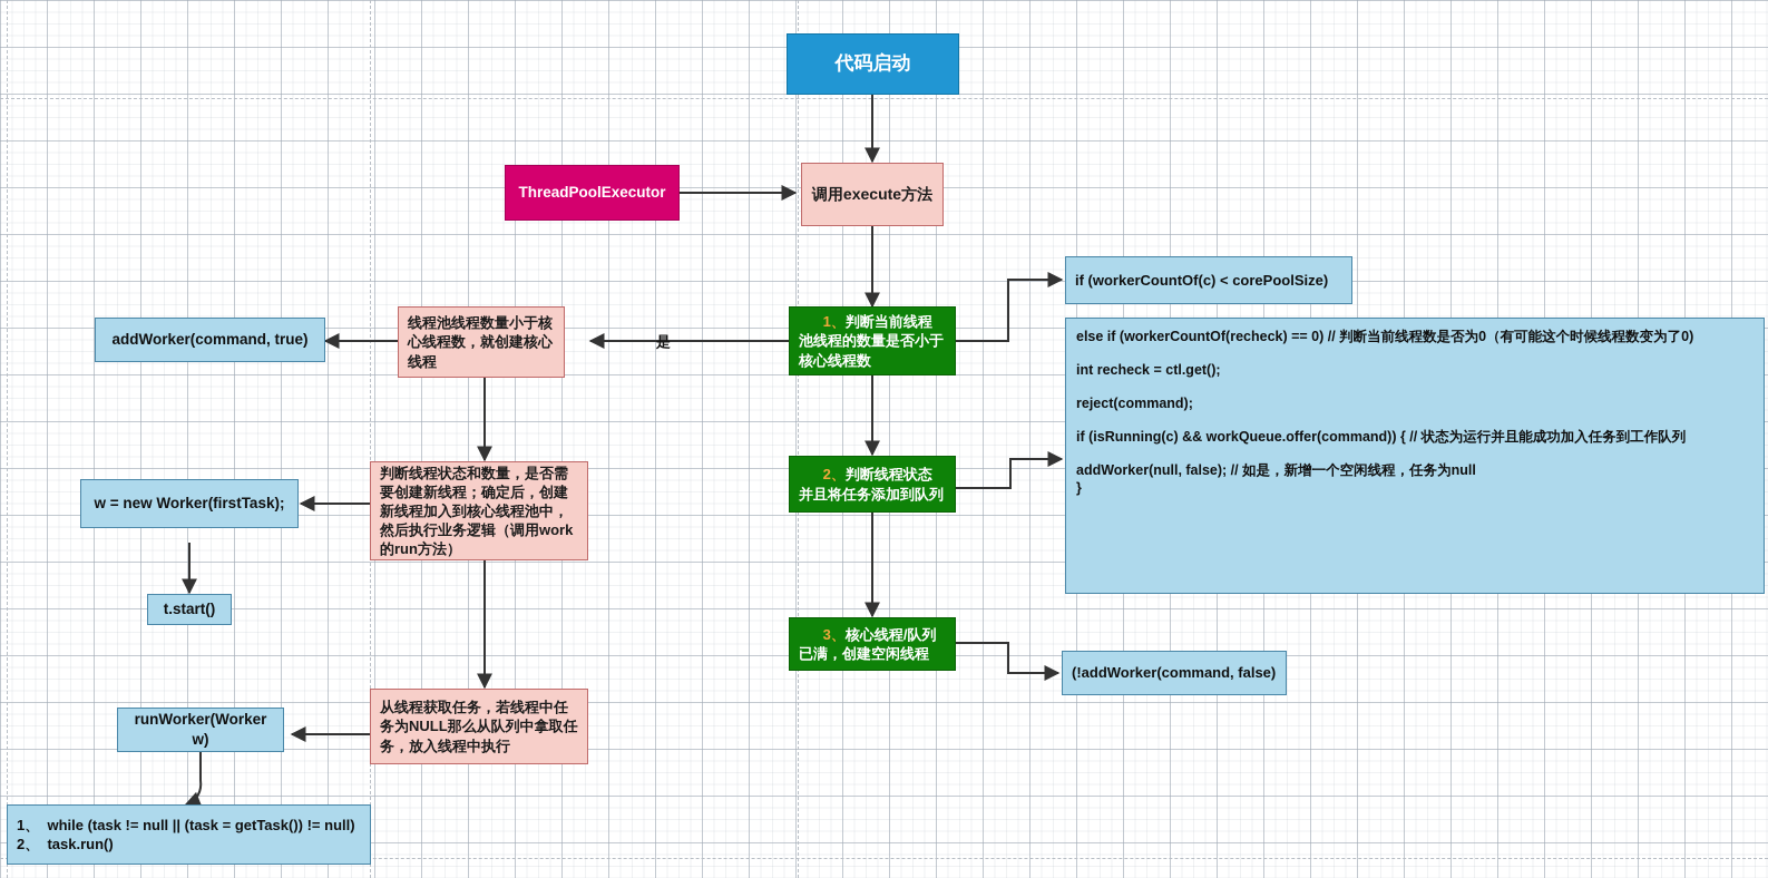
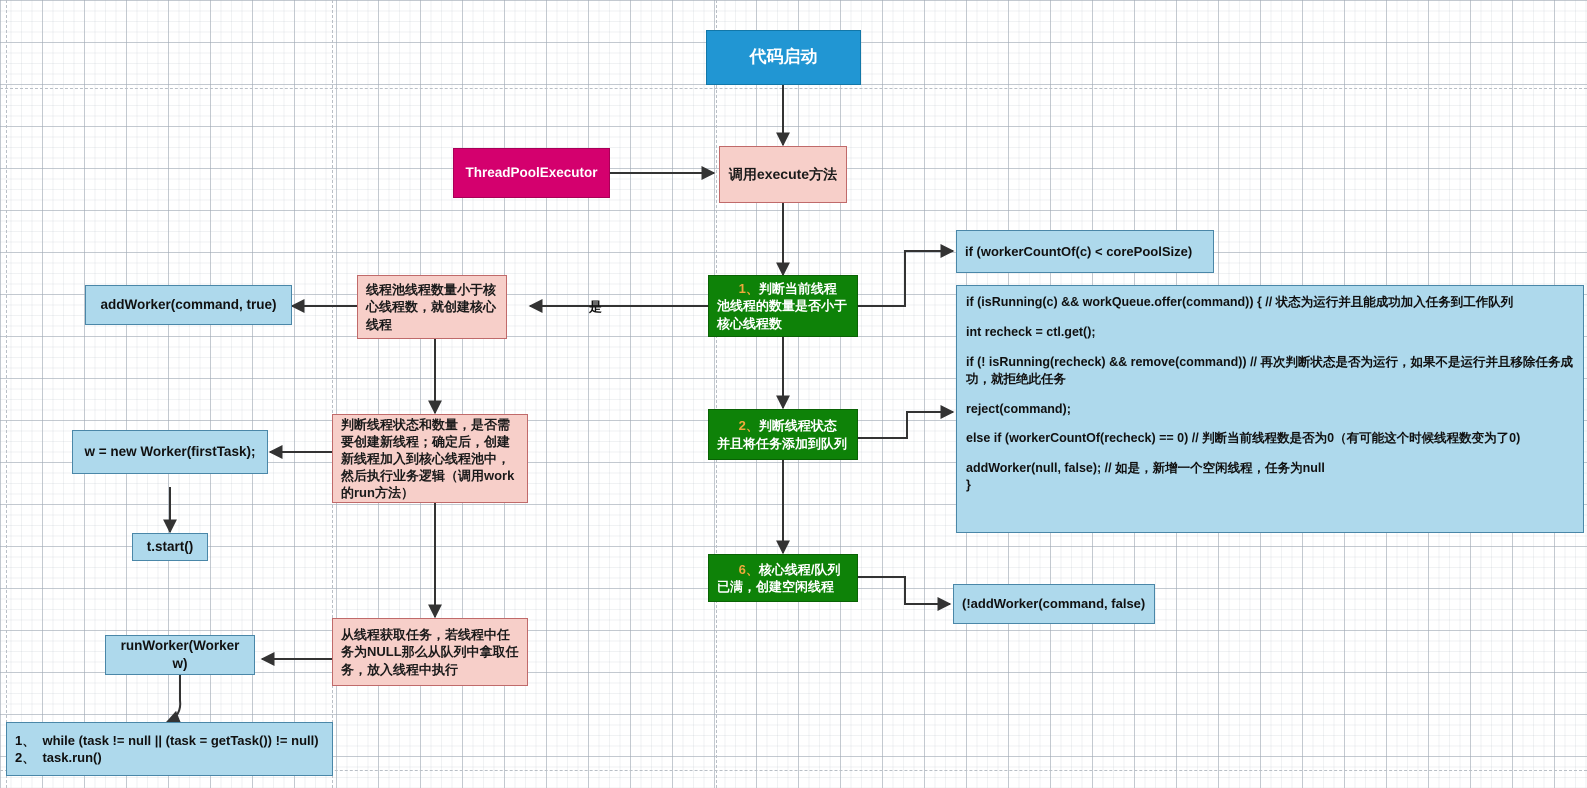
  代码启动
  ThreadPoolExecutor
  调用execute方法
  1、判断当前线程池线程的数量是否小于核心线程数
  2、判断线程状态并且将任务添加到队列
- 3、核心线程/队列已满，创建空闲线程
+ 6、核心线程/队列已满，创建空闲线程
  是
  if (workerCountOf(c) < corePoolSize)
- else if (workerCountOf(recheck) == 0) // 判断当前线程数是否为0（有可能这个时候线程数变为了0)
+ if (isRunning(c) && workQueue.offer(command)) { // 状态为运行并且能成功加入任务到工作队列
  int recheck = ctl.get();
+ if (! isRunning(recheck) && remove(command)) // 再次判断状态是否为运行，如果不是运行并且移除任务成功，就拒绝此任务
  reject(command);
- if (isRunning(c) && workQueue.offer(command)) { // 状态为运行并且能成功加入任务到工作队列
+ else if (workerCountOf(recheck) == 0) // 判断当前线程数是否为0（有可能这个时候线程数变为了0)
  addWorker(null, false); // 如是，新增一个空闲线程，任务为null
  }
  (!addWorker(command, false)
  线程池线程数量小于核心线程数，就创建核心线程
  addWorker(command, true)
  判断线程状态和数量，是否需要创建新线程；确定后，创建新线程加入到核心线程池中，然后执行业务逻辑（调用work的run方法）
  w = new Worker(firstTask);
  t.start()
  从线程获取任务，若线程中任务为NULL那么从队列中拿取任务，放入线程中执行
  runWorker(Worker w)
  1、 while (task != null || (task = getTask()) != null)
  2、 task.run()
